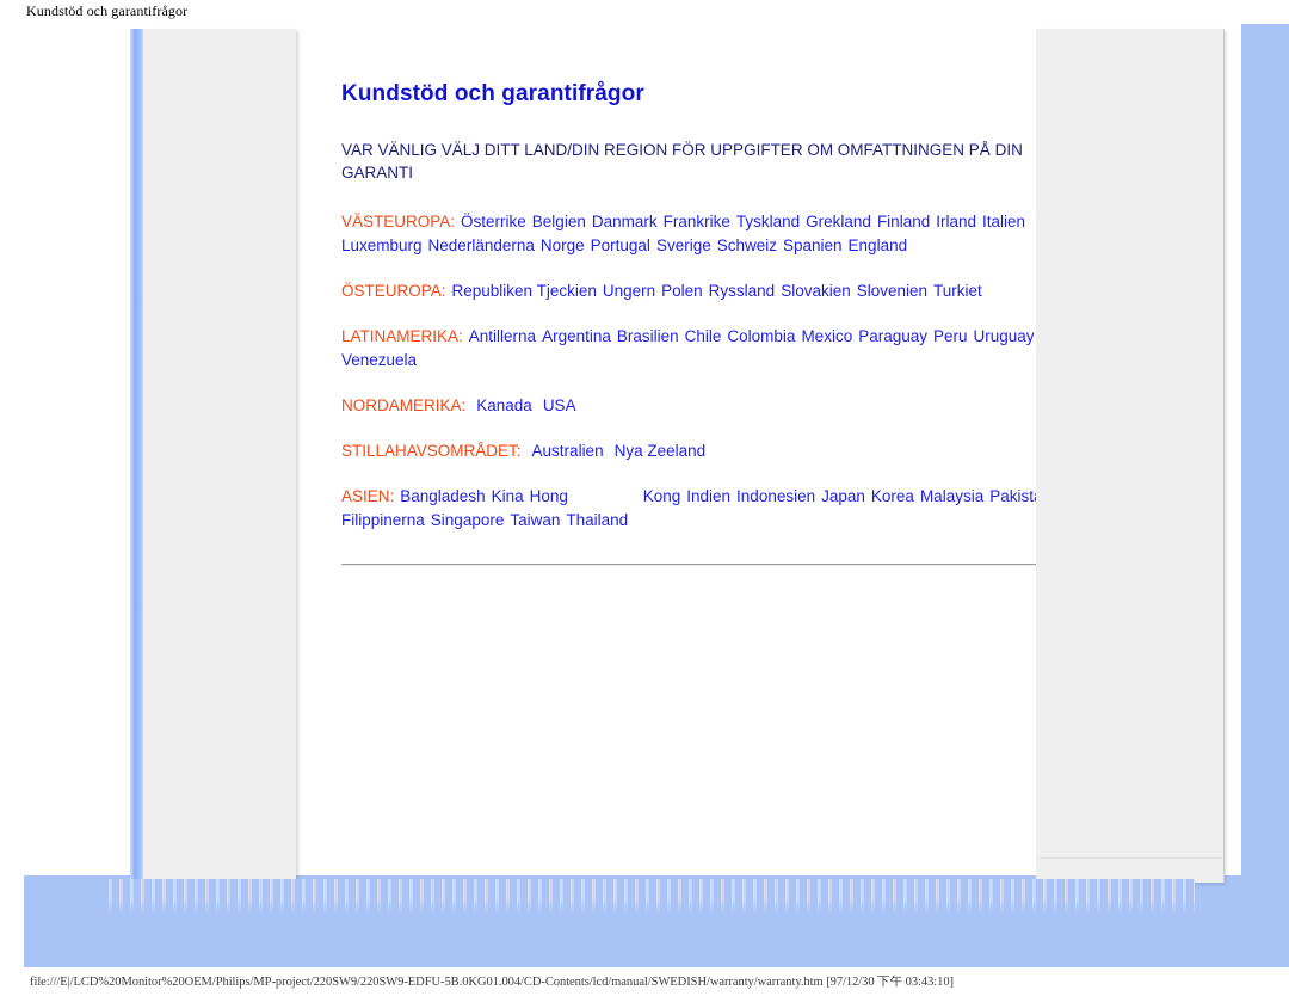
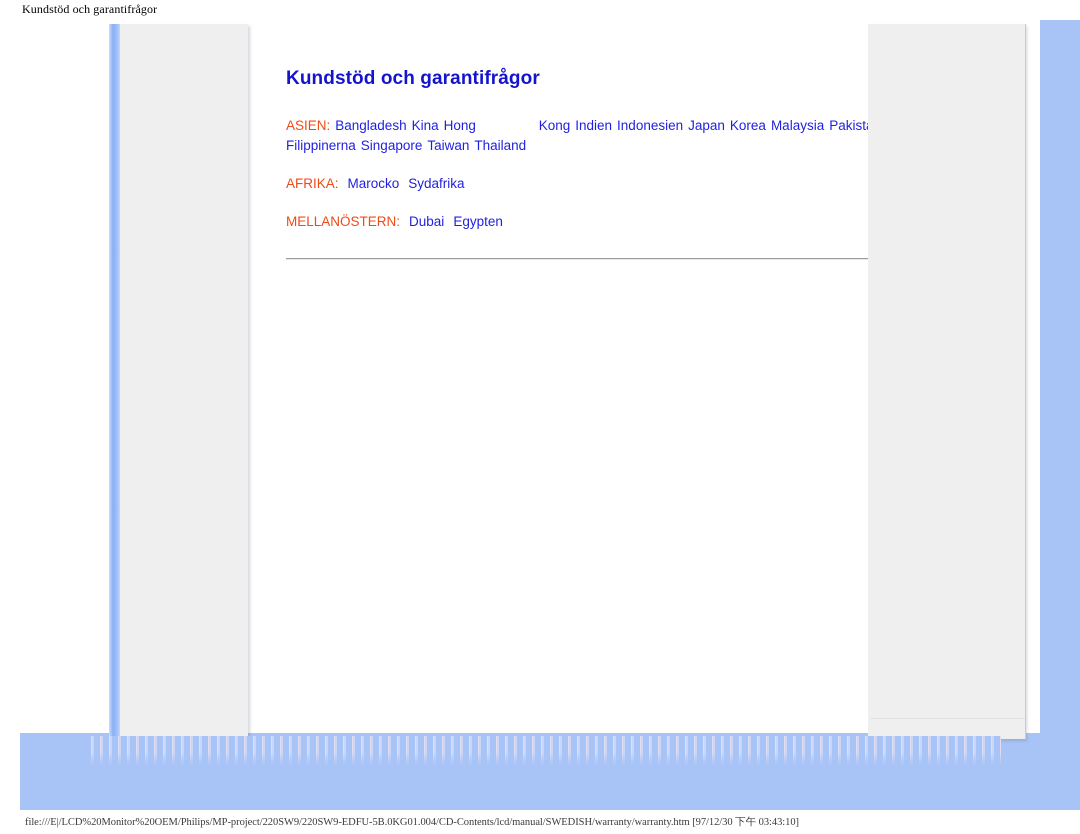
  Kundstöd och garantifrågor
  Kundstöd och garantifrågor
- VAR VÄNLIG VÄLJ DITT LAND/DIN REGION FÖR UPPGIFTER OM OMFATTNINGEN PÅ DIN GARANTI
- VÄSTEUROPA: Österrike Belgien Danmark Frankrike Tyskland Grekland Finland Irland ItalienLuxemburg Nederländerna Norge Portugal Sverige Schweiz Spanien England
- ÖSTEUROPA: Republiken Tjeckien Ungern Polen Ryssland Slovakien Slovenien Turkiet
- LATINAMERIKA: Antillerna Argentina Brasilien Chile Colombia Mexico Paraguay Peru UruguayVenezuela
- NORDAMERIKA: Kanada USA
- STILLAHAVSOMRÅDET: Australien Nya Zeeland
  ASIEN: Bangladesh Kina Hong Kong Indien Indonesien Japan Korea Malaysia PakistFilippinerna Singapore Taiwan Thailand
+ AFRIKA: Marocko Sydafrika
+ MELLANÖSTERN: Dubai Egypten
  file:///E|/LCD%20Monitor%20OEM/Philips/MP-project/220SW9/220SW9-EDFU-5B.0KG01.004/CD-Contents/lcd/manual/SWEDISH/warranty/warranty.htm [97/12/30 下午 03:43:10]
